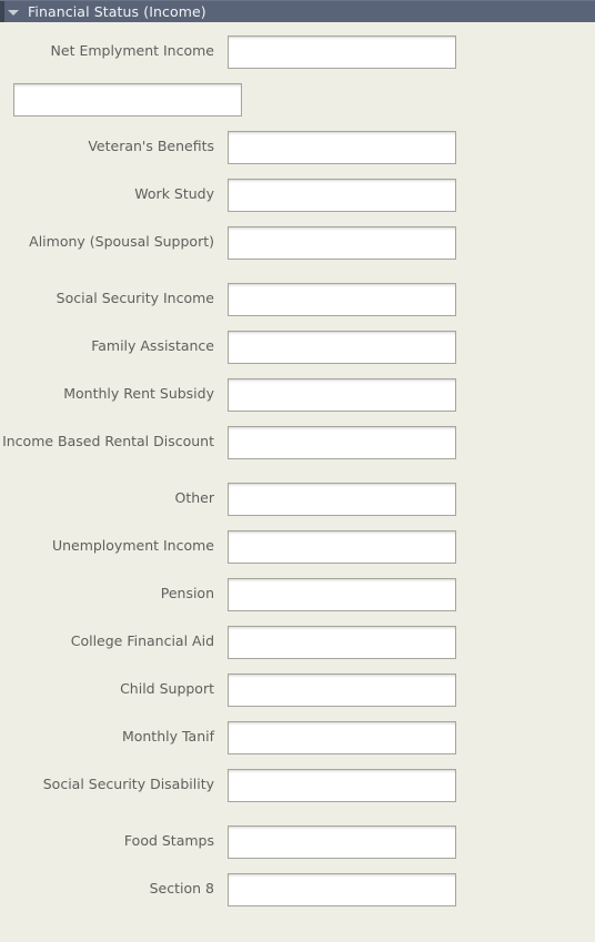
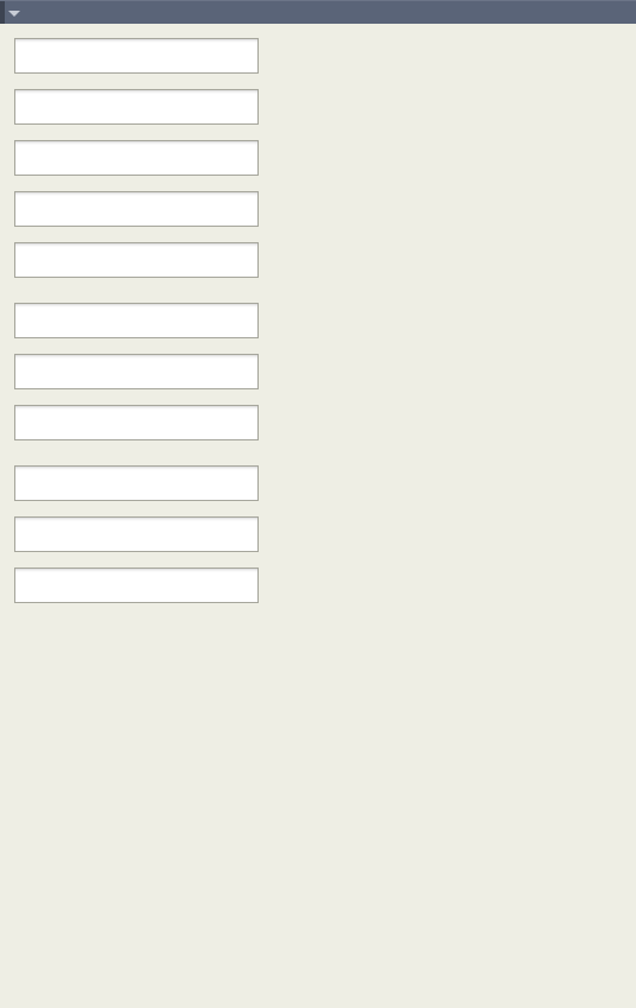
- Financial Status (Income)
- Net Emplyment Income
- Veteran's Benefits
- Work Study
- Alimony (Spousal Support)
- Social Security Income
- Family Assistance
- Monthly Rent Subsidy
- Income Based Rental Discount
- Other
- Unemployment Income
- Pension
- College Financial Aid
- Child Support
- Monthly Tanif
- Social Security Disability
- Food Stamps
- Section 8
